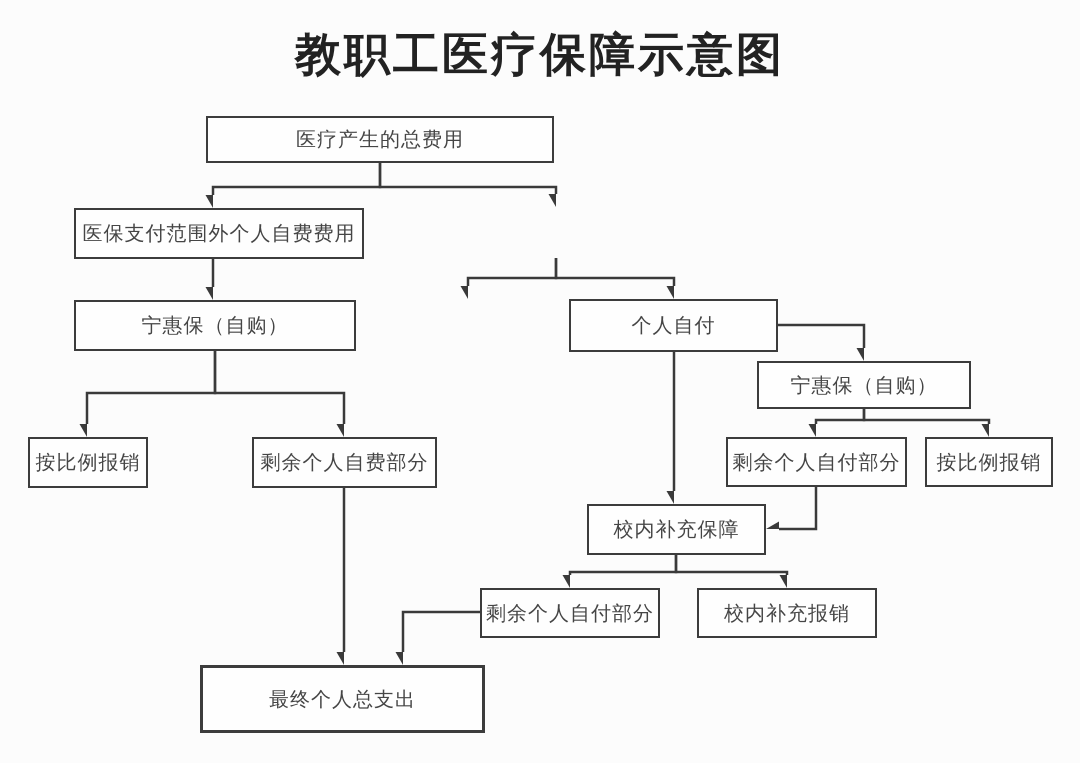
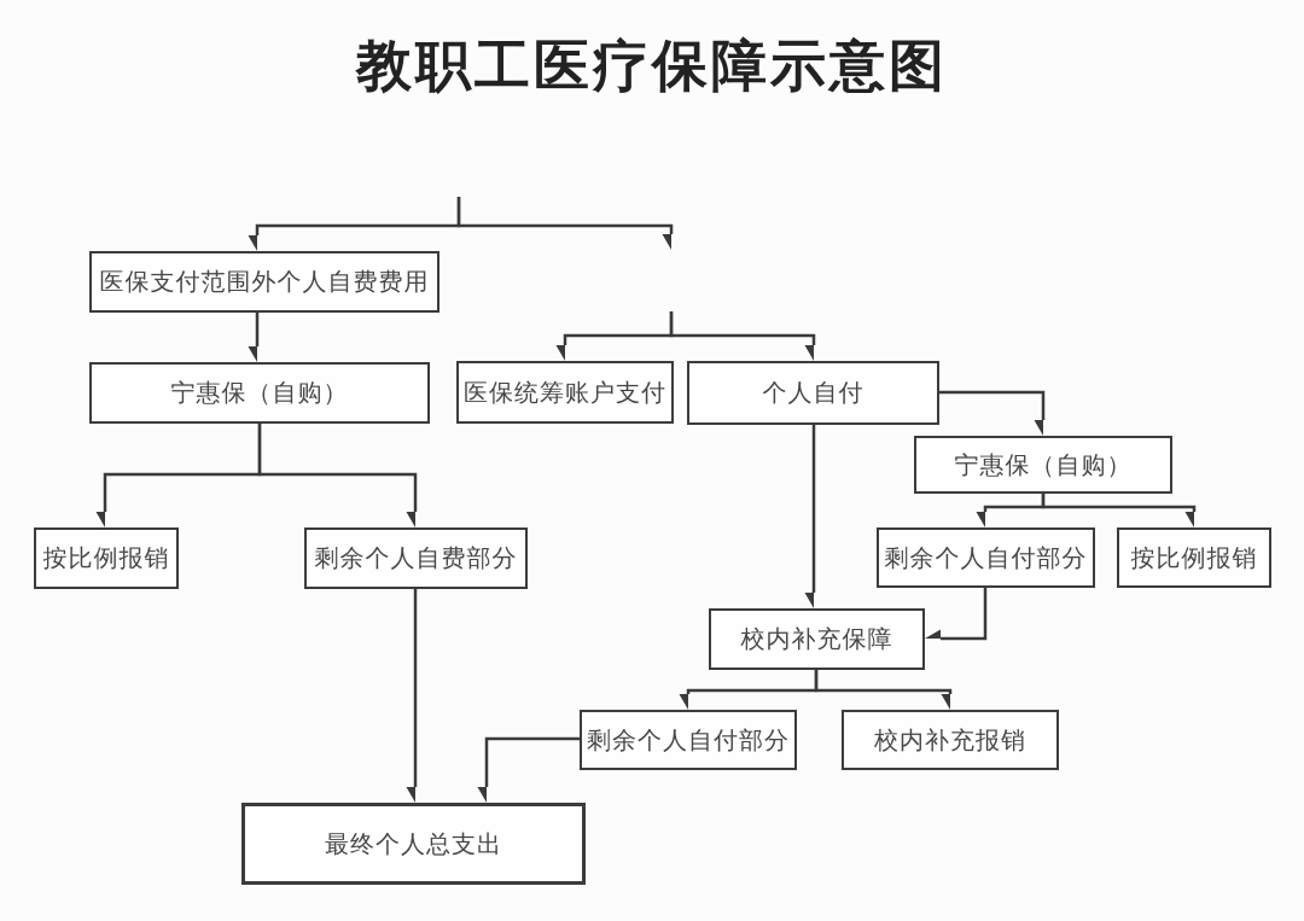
  教职工医疗保障示意图
- 医疗产生的总费用
  医保支付范围外个人自费费用
  宁惠保（自购）
+ 医保统筹账户支付
  个人自付
  宁惠保（自购）
  按比例报销
  剩余个人自费部分
  剩余个人自付部分
  按比例报销
  校内补充保障
  剩余个人自付部分
  校内补充报销
  最终个人总支出
